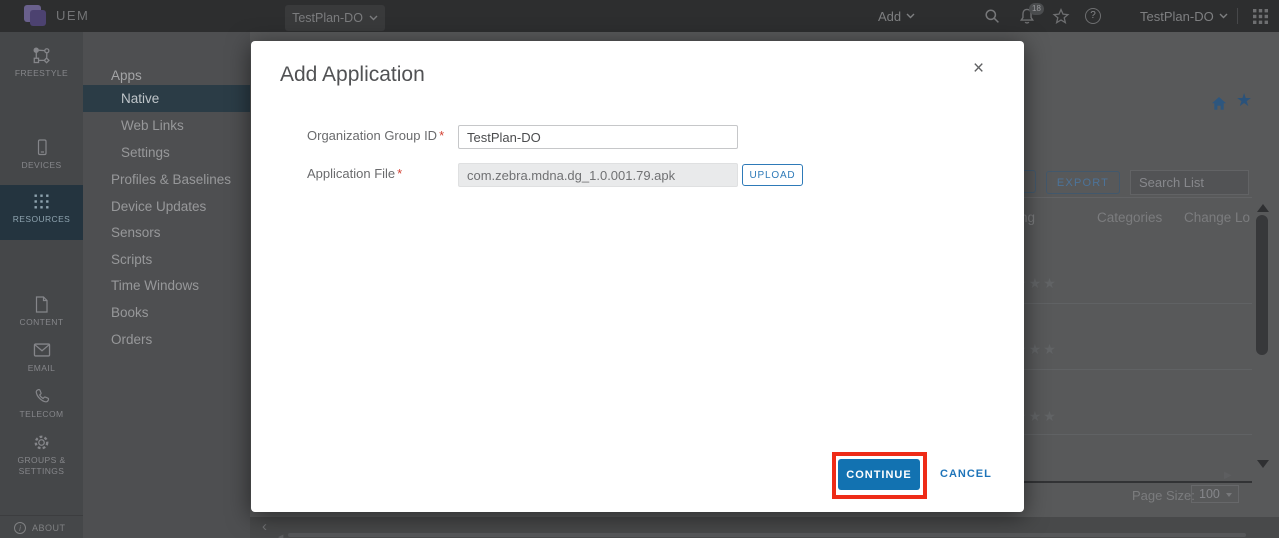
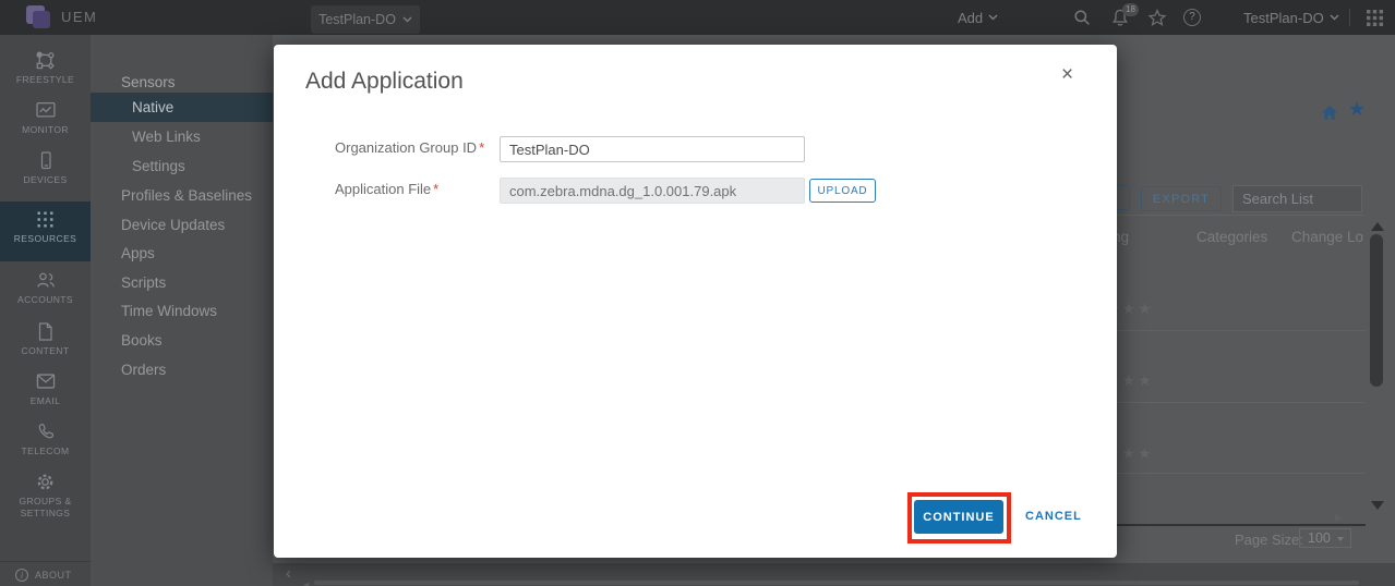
  UEM
  TestPlan-DO
  Add
  18
  ?
  TestPlan-DO
  FREESTYLE
+ MONITOR
  DEVICES
  RESOURCES
+ ACCOUNTS
  CONTENT
  EMAIL
  TELECOM
  GROUPS & SETTINGS
  i
  ABOUT
- Apps
+ Sensors
  Native
  Web Links
  Settings
  Profiles & Baselines
  Device Updates
- Sensors
+ Apps
  Scripts
  Time Windows
  Books
  Orders
  ★
  EXPORT
  Search List
  Categories
  Change Lo
  ▶
  Page Size:
  100
  ‹
  Add Application
  ×
  Organization Group ID *
  TestPlan-DO
  Application File *
  com.zebra.mdna.dg_1.0.001.79.apk
  UPLOAD
  CONTINUE
  CANCEL
